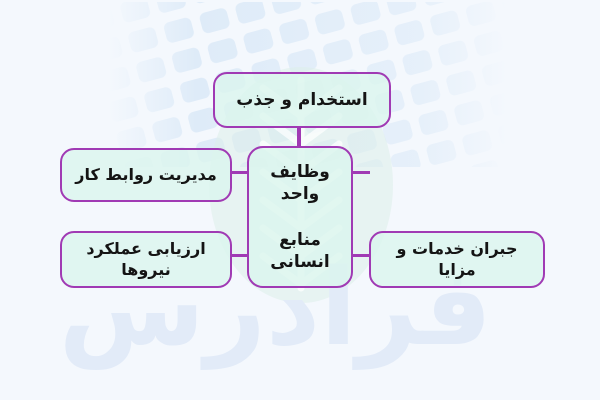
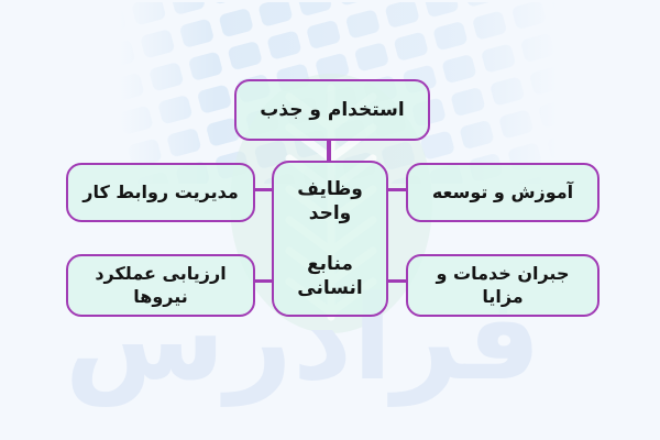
  فرادرس
  استخدام و جذب
  وظایف واحد
  منابع انسانی
  مدیریت روابط کار
  ارزیابی عملکرد نیروها
+ آموزش و توسعه
  جبران خدمات و مزایا
